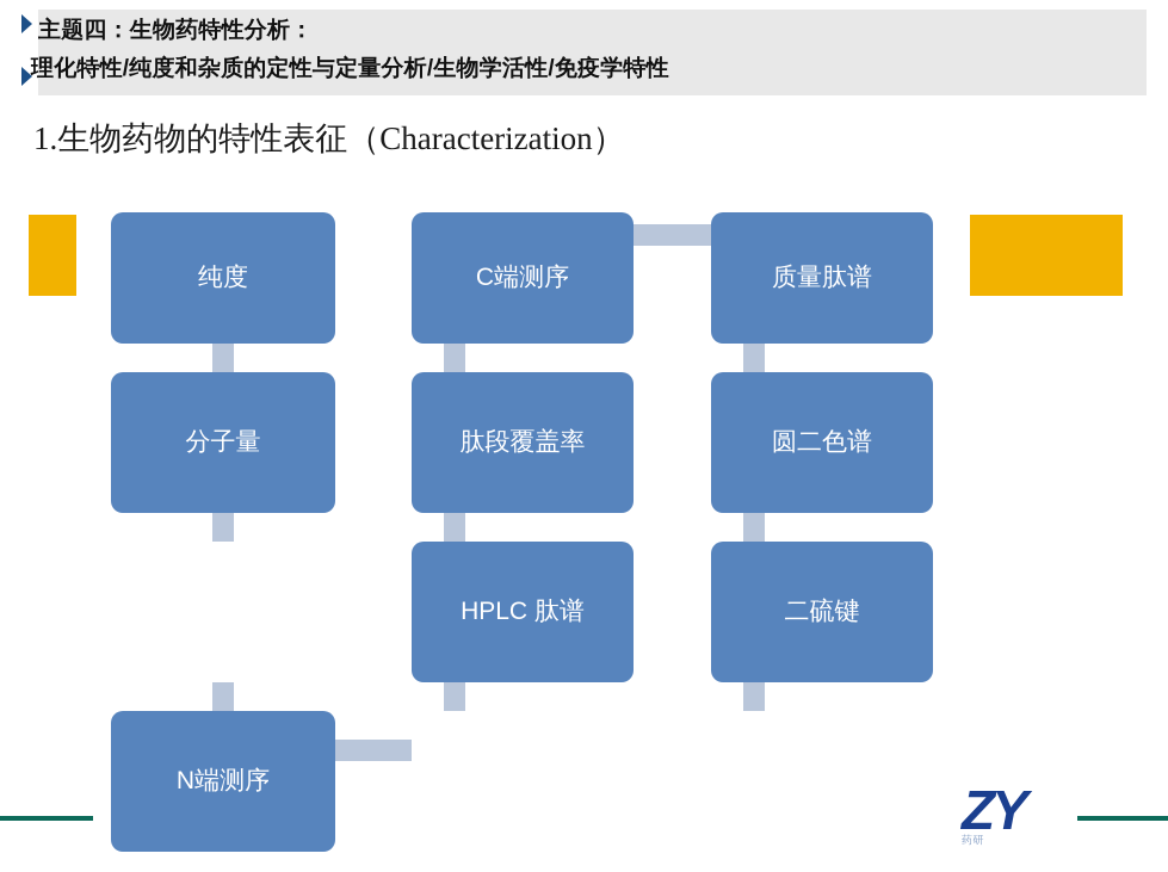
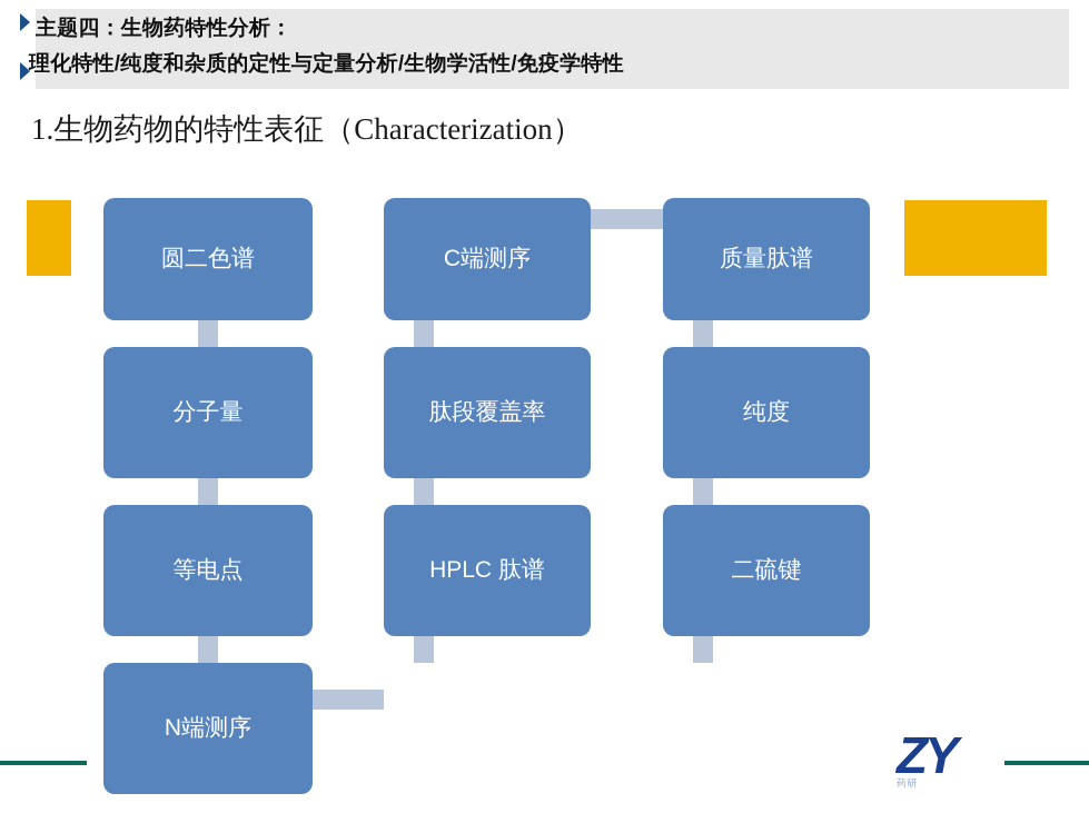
  主题四：生物药特性分析：
  理化特性/纯度和杂质的定性与定量分析/生物学活性/免疫学特性
  1.生物药物的特性表征（Characterization）
- 纯度
+ 圆二色谱
  分子量
+ 等电点
  N端测序
  C端测序
  肽段覆盖率
  HPLC 肽谱
  质量肽谱
- 圆二色谱
+ 纯度
  二硫键
  ZY
  药研
